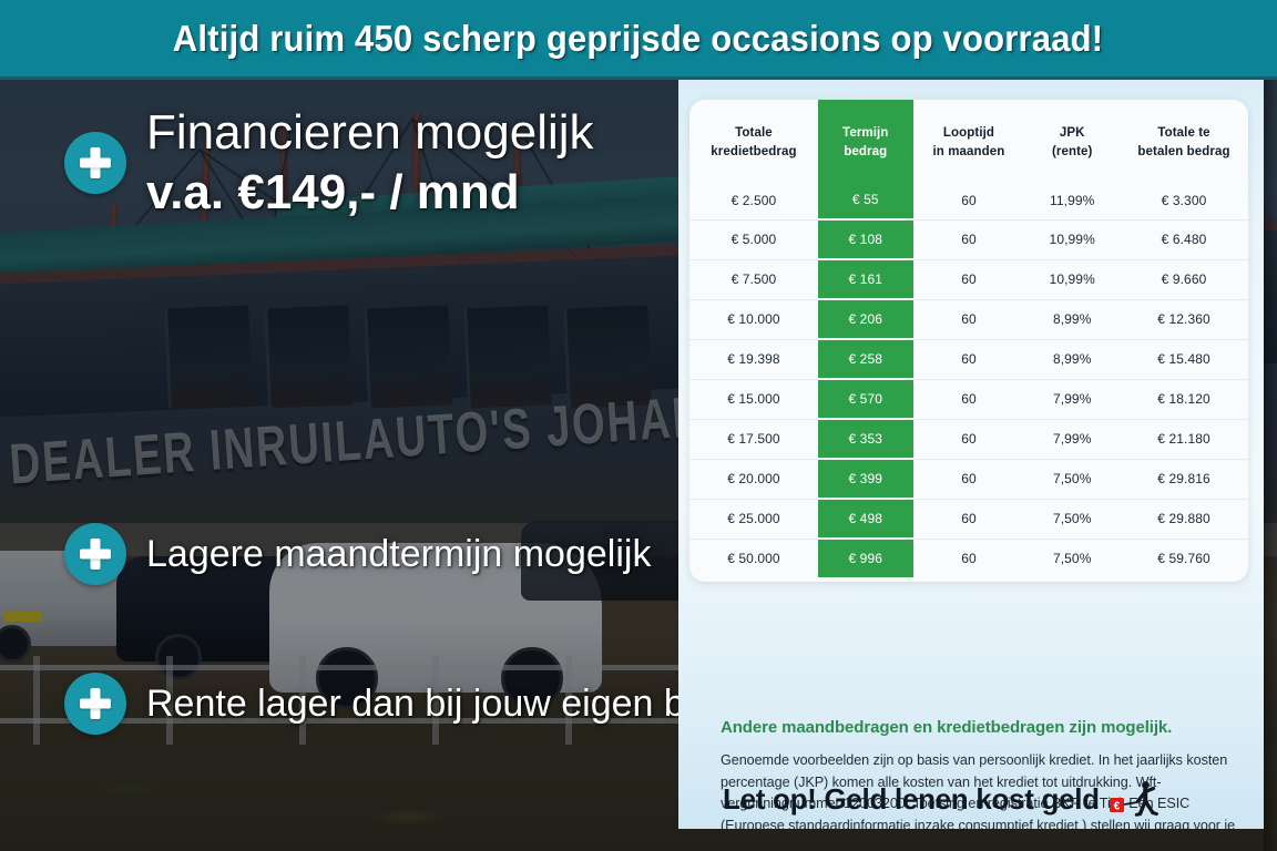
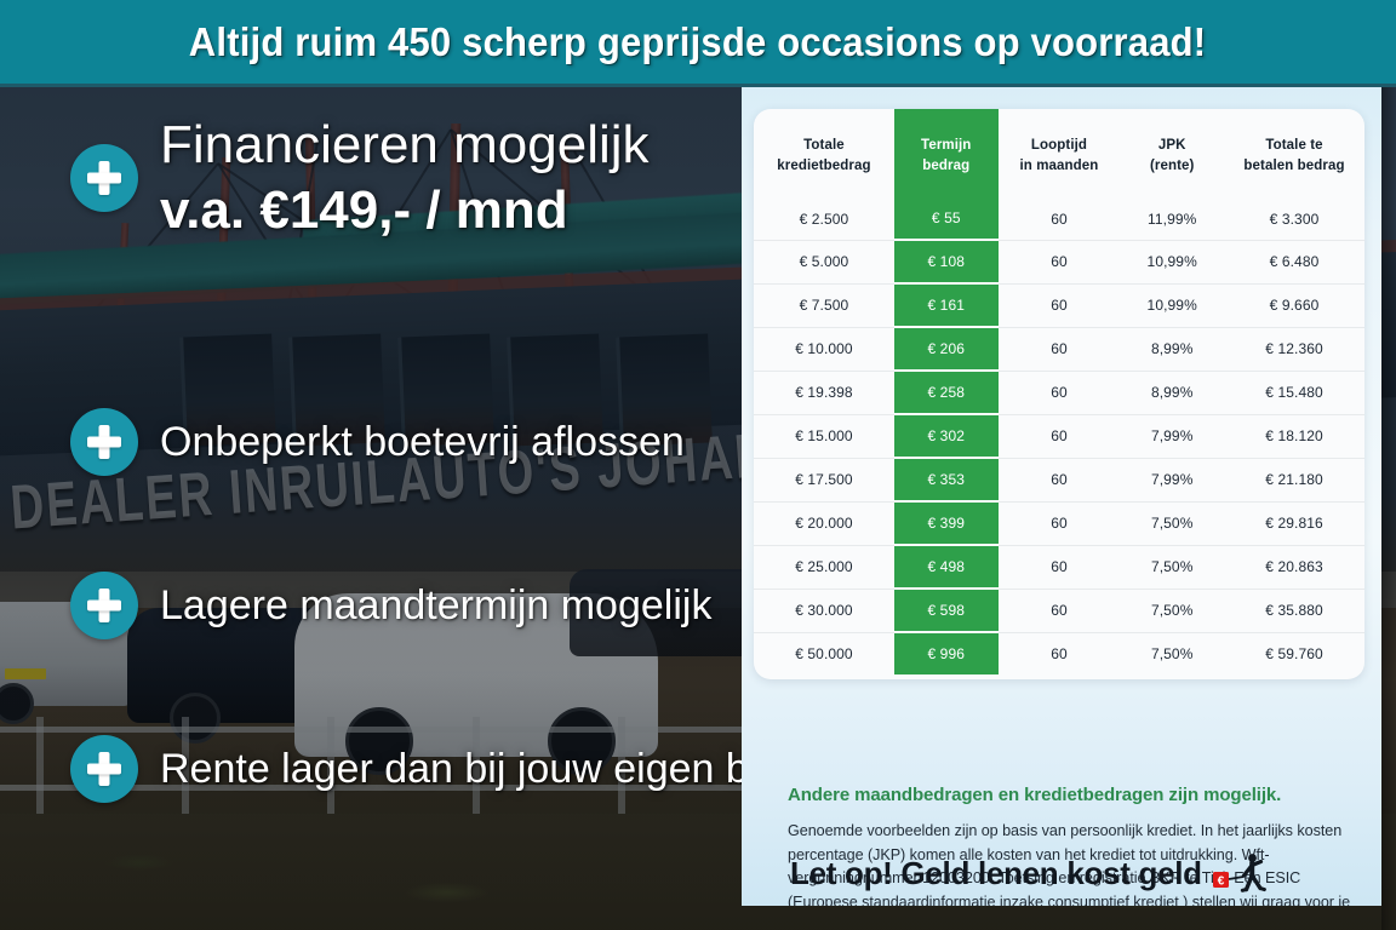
  Altijd ruim 450 scherp geprijsde occasions op voorraad!
  Financieren mogelijk
  v.a. €149,- / mnd
+ Onbeperkt boetevrij aflossen
  Lagere maandtermijn mogelijk
  Rente lager dan bij jouw eigen b
  Totalekredietbedrag	Termijnbedrag	Looptijdin maanden	JPK(rente)	Totale tebetalen bedrag
  € 2.500	€ 55	60	11,99%	€ 3.300
  € 5.000	€ 108	60	10,99%	€ 6.480
  € 7.500	€ 161	60	10,99%	€ 9.660
  € 10.000	€ 206	60	8,99%	€ 12.360
  € 19.398	€ 258	60	8,99%	€ 15.480
- € 15.000	€ 570	60	7,99%	€ 18.120
+ € 15.000	€ 302	60	7,99%	€ 18.120
  € 17.500	€ 353	60	7,99%	€ 21.180
  € 20.000	€ 399	60	7,50%	€ 29.816
- € 25.000	€ 498	60	7,50%	€ 29.880
+ € 25.000	€ 498	60	7,50%	€ 20.863
+ € 30.000	€ 598	60	7,50%	€ 35.880
  € 50.000	€ 996	60	7,50%	€ 59.760
  Andere maandbedragen en kredietbedragen zijn mogelijk.
  Genoemde voorbeelden zijn op basis van persoonlijk krediet. In het jaarlijks kosten percentage (JKP) komen alle kosten van het krediet tot uitdrukking. Wft-vergunningnummer 12003200. Toetsing en registratie BKR te Tien ESIC (Europese standaardinformatie inzake consumptief krediet ) stellen wij graag voor je
  Let op! Geld lenen kost geld
  €
